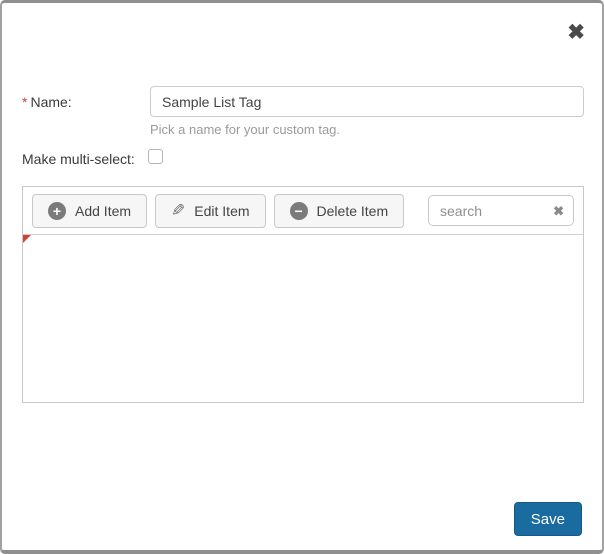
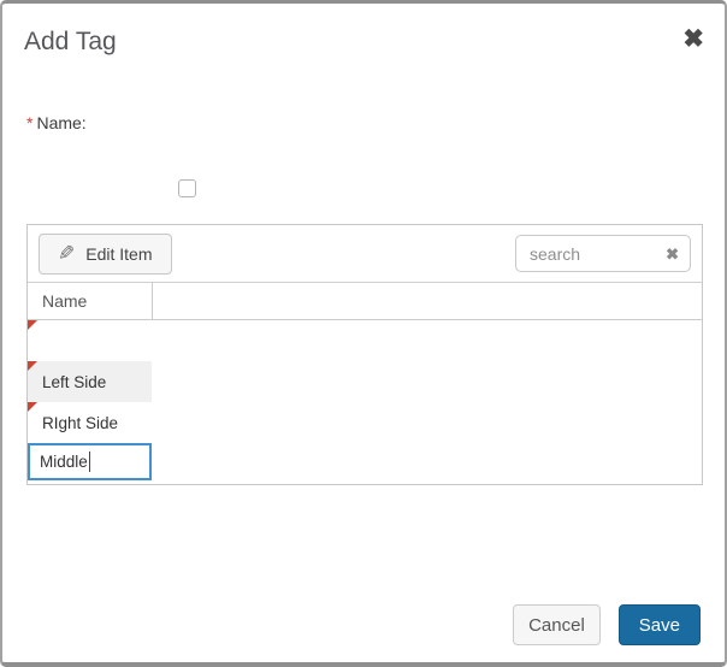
+ Add Tag
  ✖
  * Name:
- Sample List Tag
- Pick a name for your custom tag.
- Make multi-select:
- +
- Add Item
  Edit Item
- −
- Delete Item
  search
  ✖
+ Name
+ Left Side
+ RIght Side
+ Middle
+ Cancel
  Save
